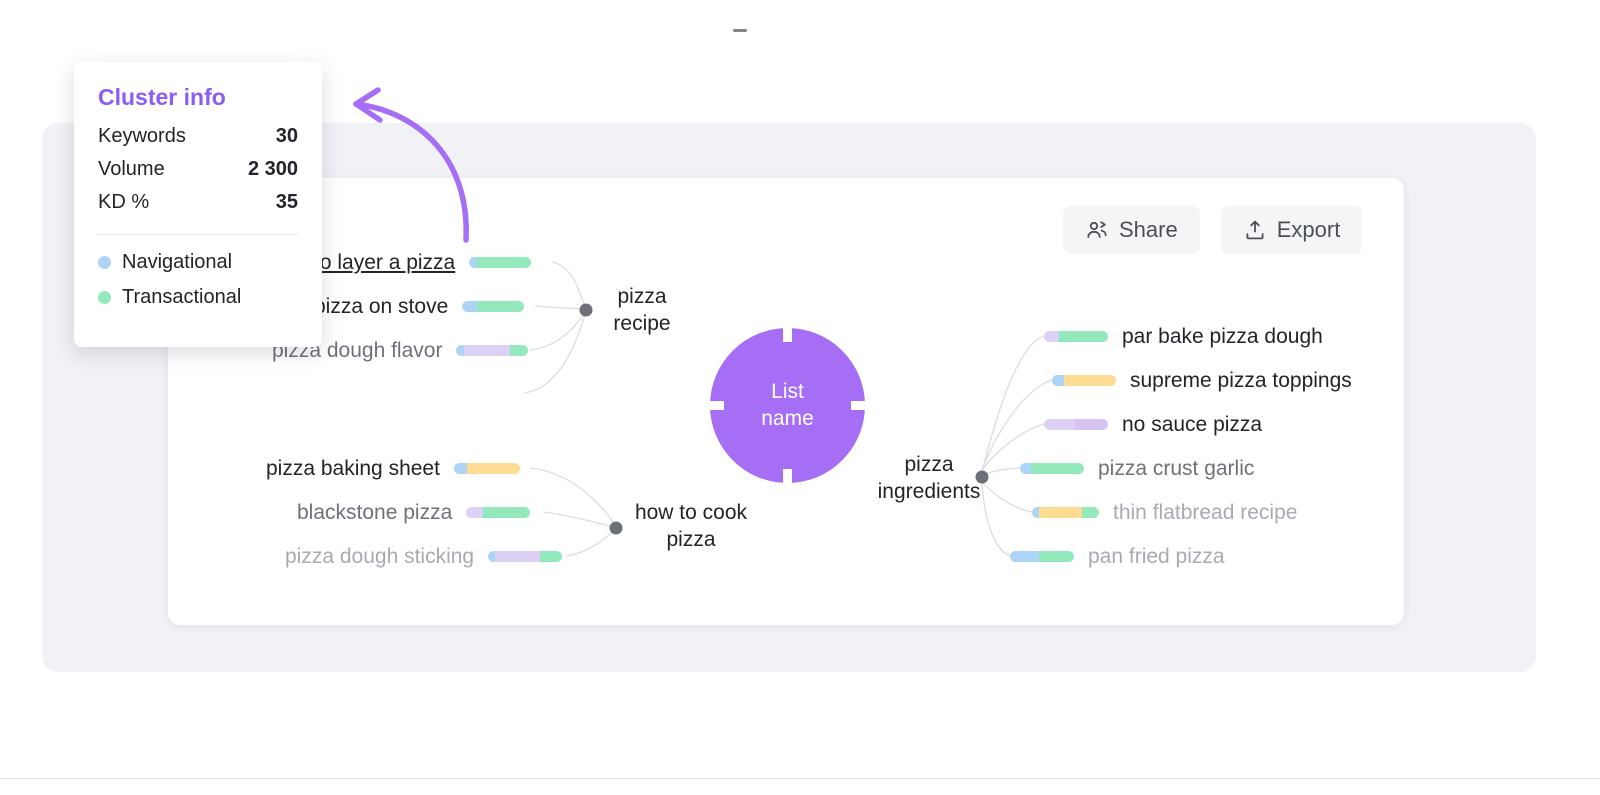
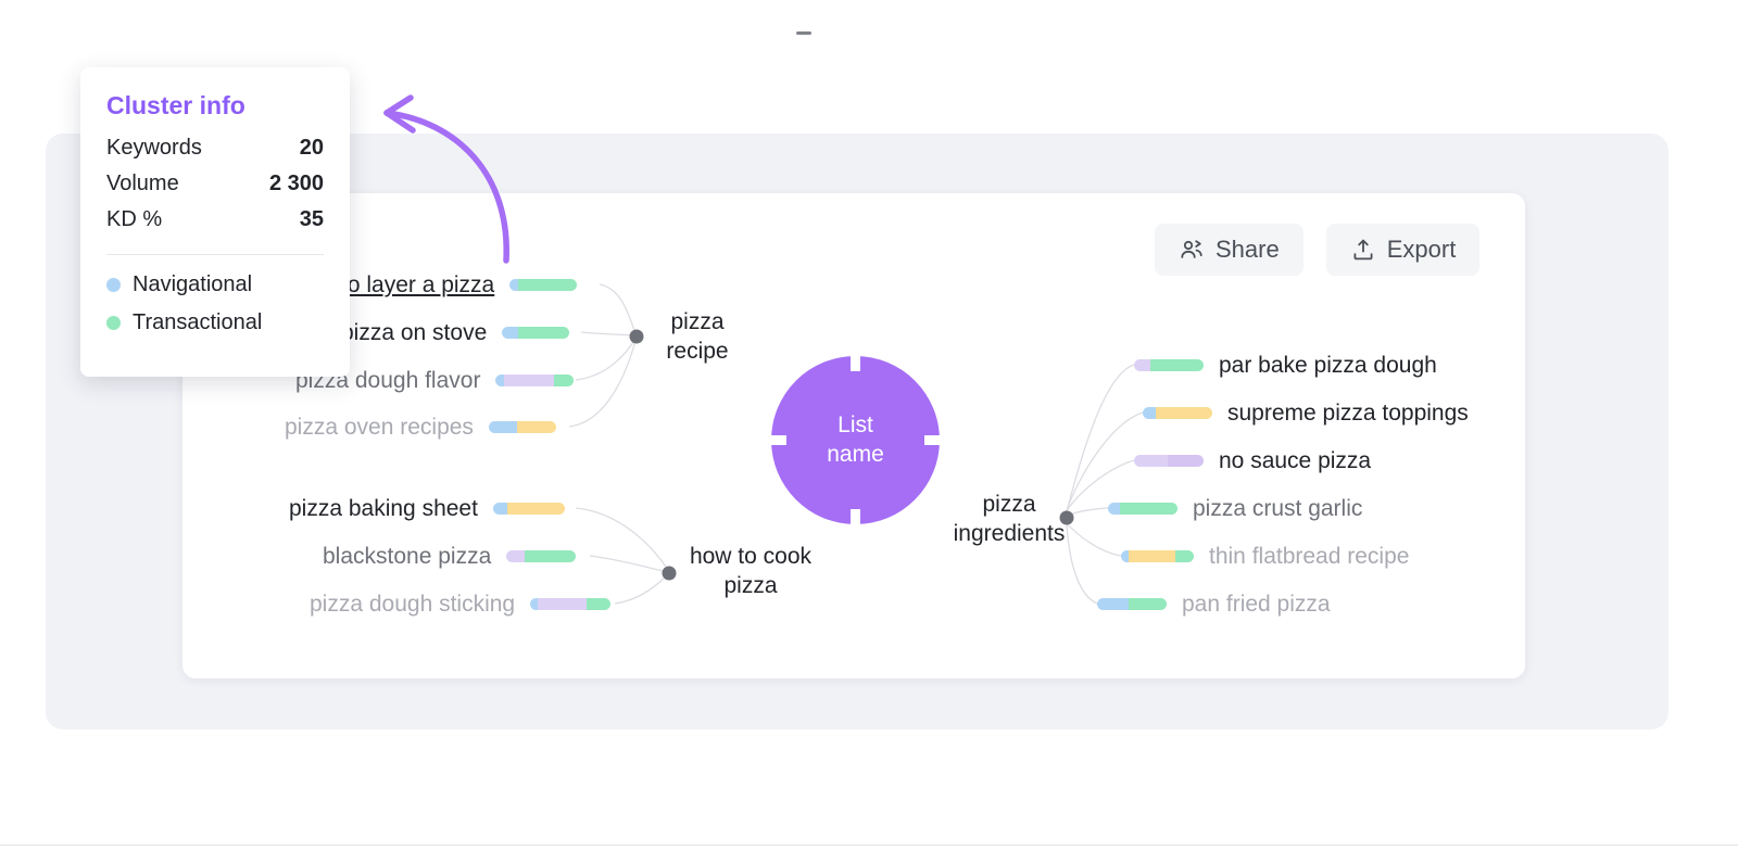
  List
  name
  pizza
  recipe
  how to cook
  pizza
  pizza
  ingredients
  o layer a pizza
  izza on stove
  pizza dough flavor
+ pizza oven recipes
  pizza baking sheet
  blackstone pizza
  pizza dough sticking
  par bake pizza dough
  supreme pizza toppings
  no sauce pizza
  pizza crust garlic
  thin flatbread recipe
  pan fried pizza
  Share
  Export
  Cluster info
  Keywords
- 30
+ 20
  Volume
  2 300
  KD %
  35
  Navigational
  Transactional
